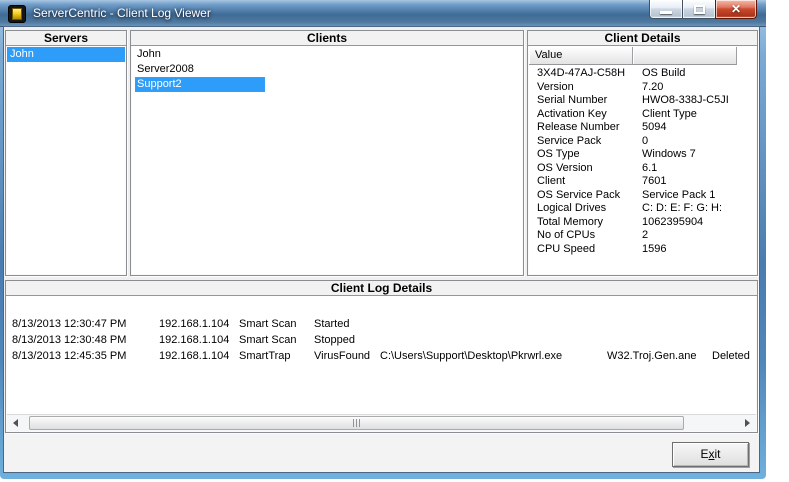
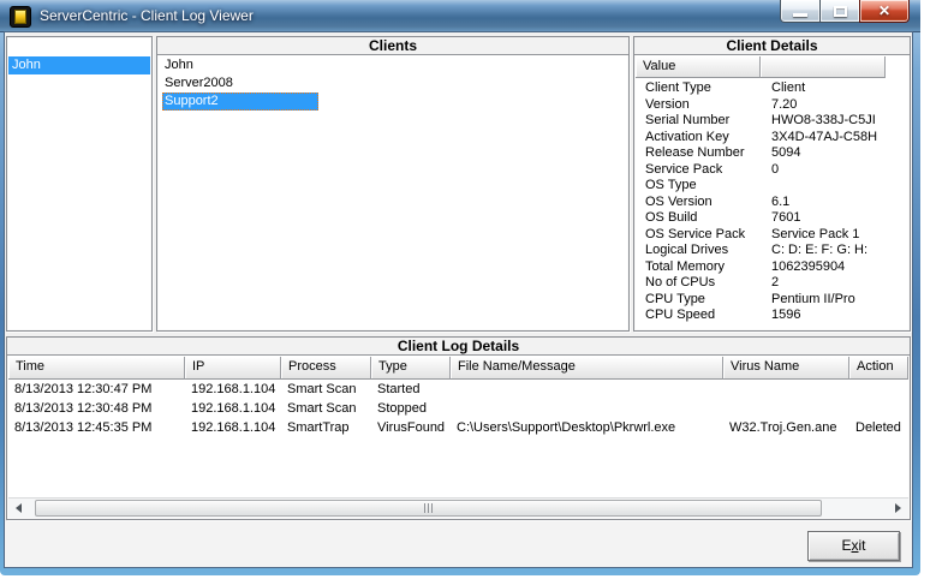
  ServerCentric - Client Log Viewer
  ✕
- Servers
  John
  Clients
  John
  Server2008
  Support2
  Client Details
  Value
- 3X4D-47AJ-C58H
+ Client Type
- OS Build
+ Client
  Version
  7.20
  Serial Number
  HWO8-338J-C5JI
  Activation Key
- Client Type
+ 3X4D-47AJ-C58H
  Release Number
  5094
  Service Pack
  0
  OS Type
- Windows 7
  OS Version
  6.1
- Client
+ OS Build
  7601
  OS Service Pack
  Service Pack 1
  Logical Drives
  C: D: E: F: G: H:
  Total Memory
  1062395904
  No of CPUs
  2
+ CPU Type
+ Pentium II/Pro
  CPU Speed
  1596
  Client Log Details
+ Time
+ IP
+ Process
+ Type
+ File Name/Message
+ Virus Name
+ Action
  8/13/2013 12:30:47 PM
  192.168.1.104
  Smart Scan
  Started
  8/13/2013 12:30:48 PM
  192.168.1.104
  Smart Scan
  Stopped
  8/13/2013 12:45:35 PM
  192.168.1.104
  SmartTrap
  VirusFound
  C:\Users\Support\Desktop\Pkrwrl.exe
  W32.Troj.Gen.ane
  Deleted
  Exit
